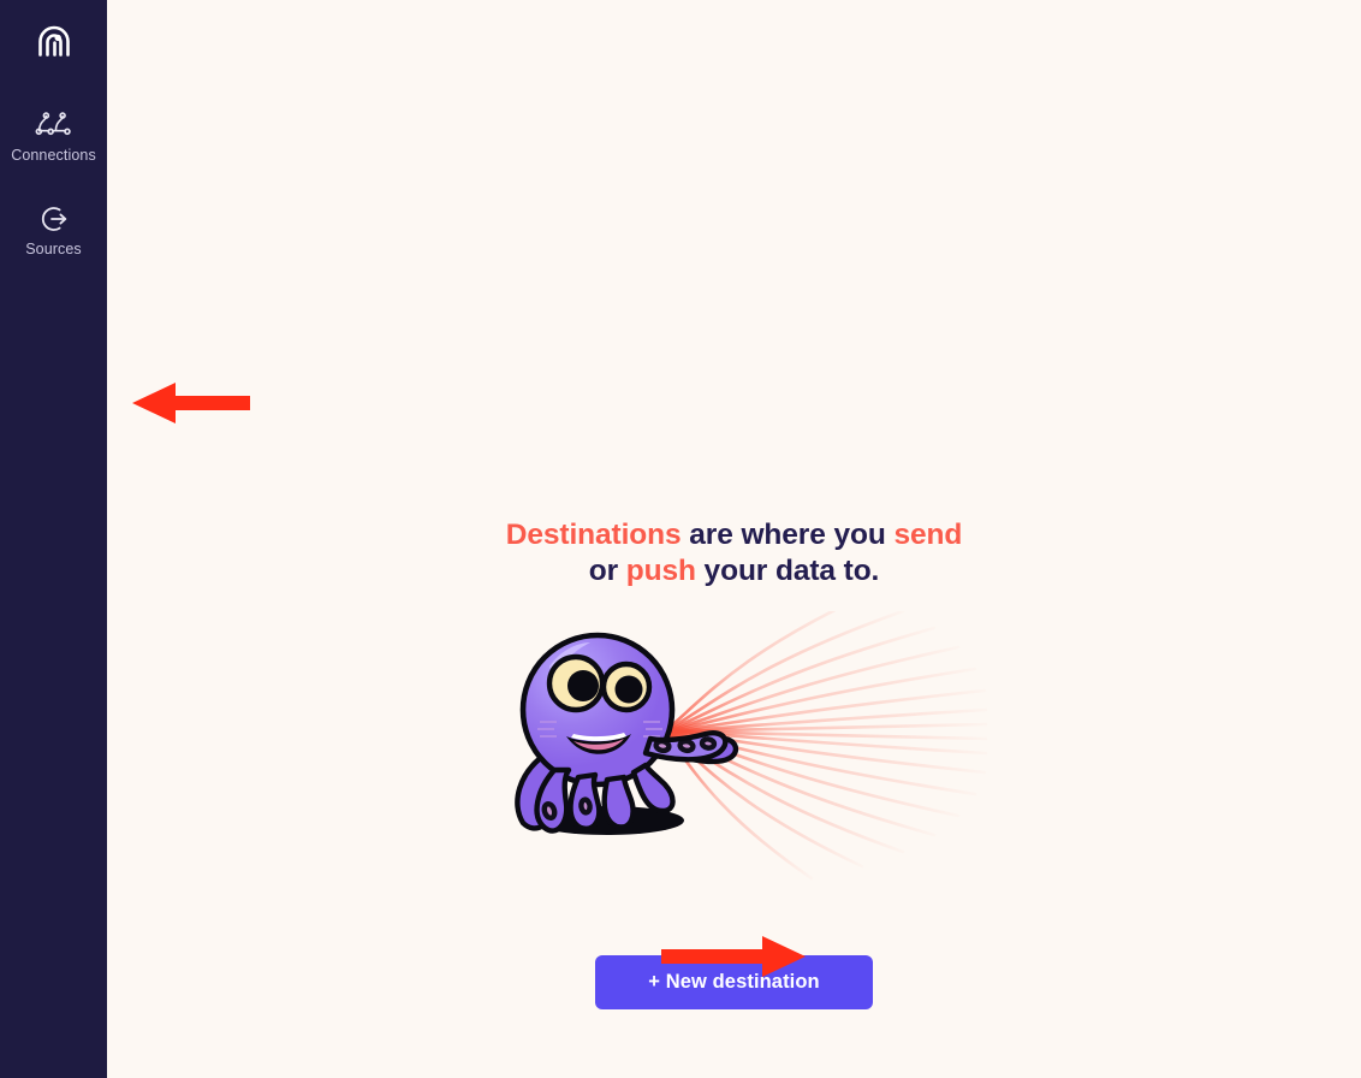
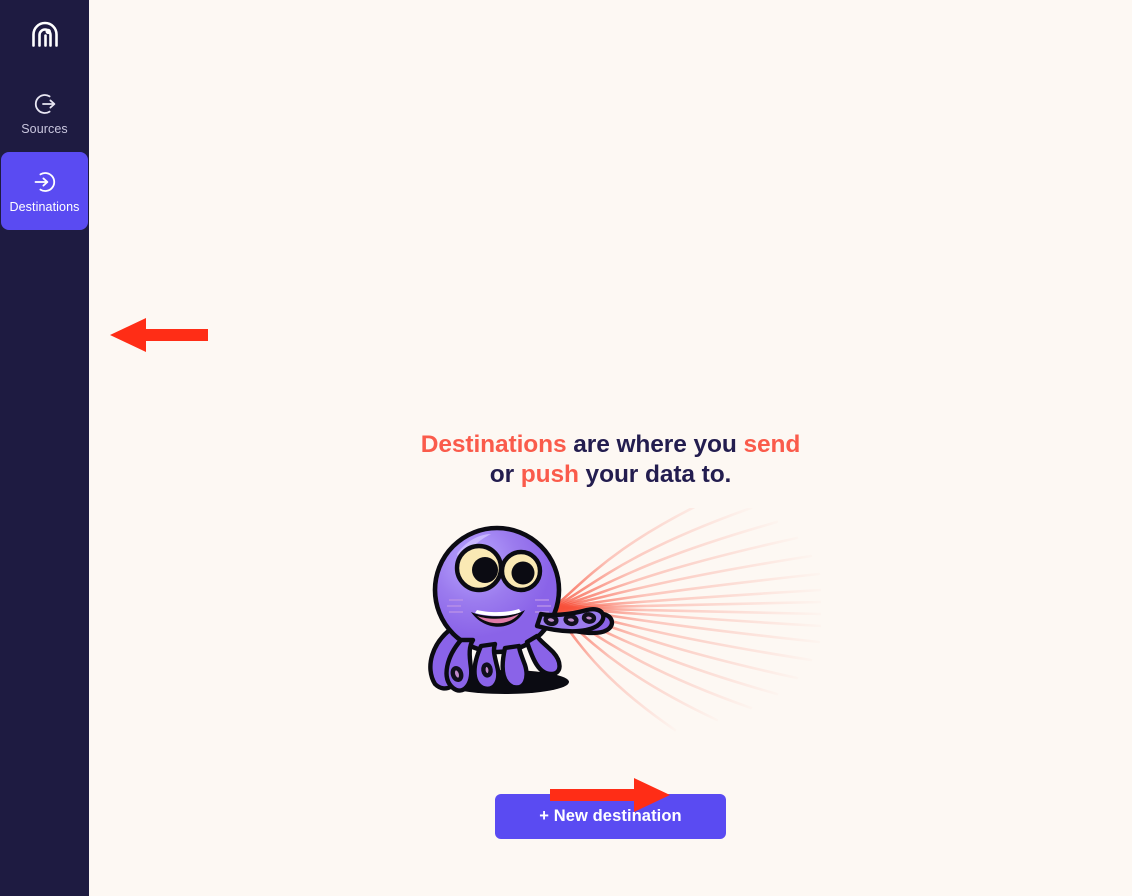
- Connections
  Sources
+ Destinations
  Destinations are where you send
  or push your data to.
  + New destination
